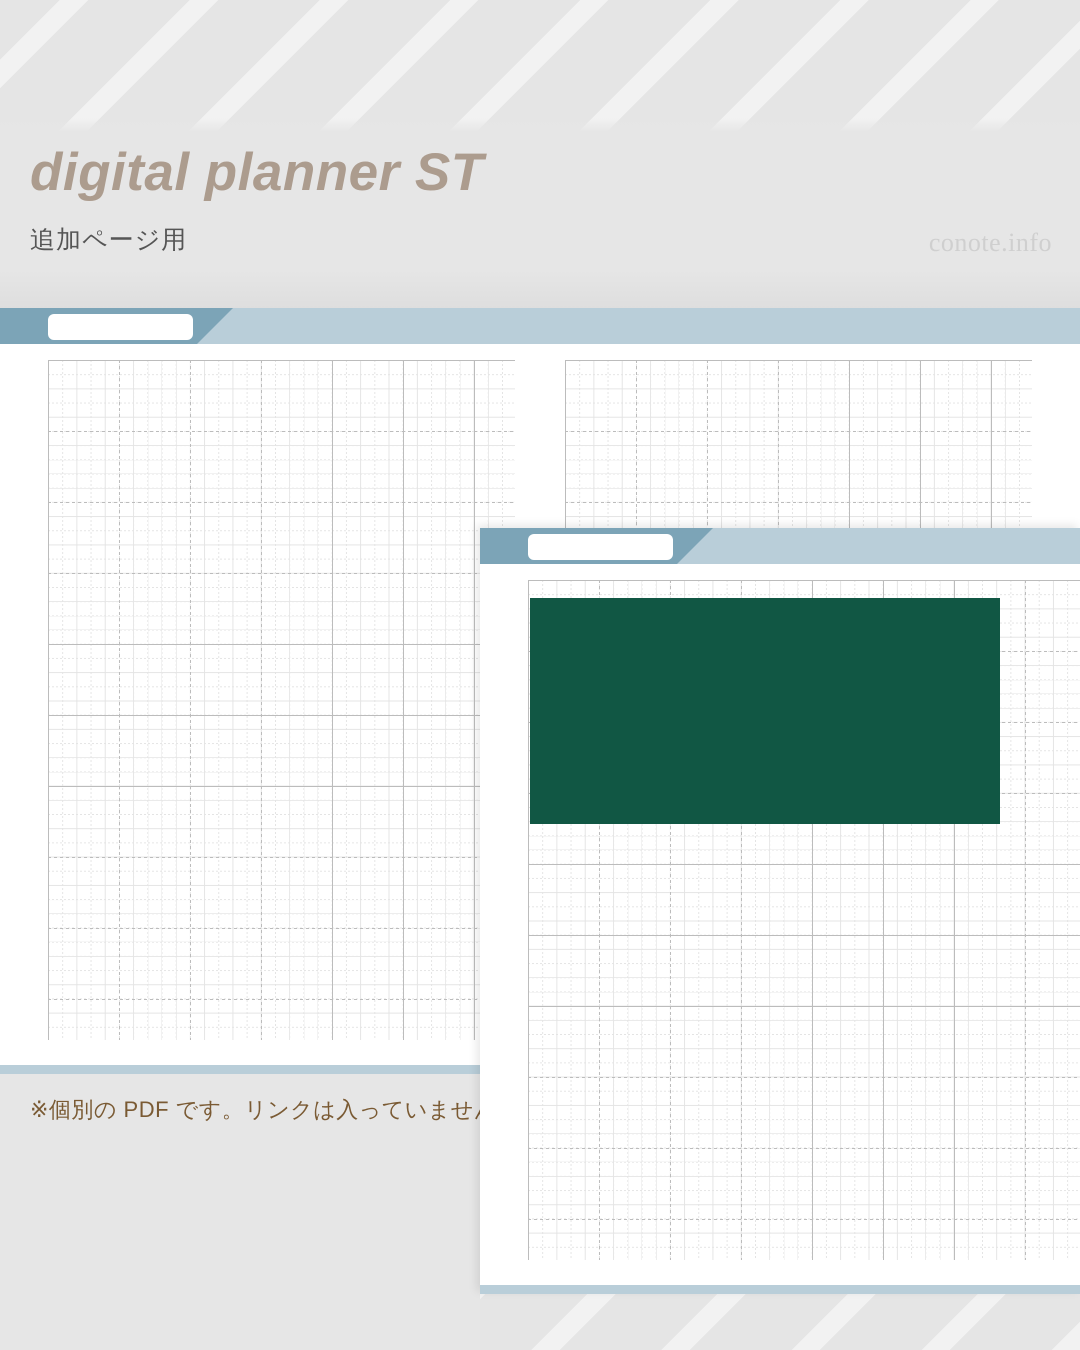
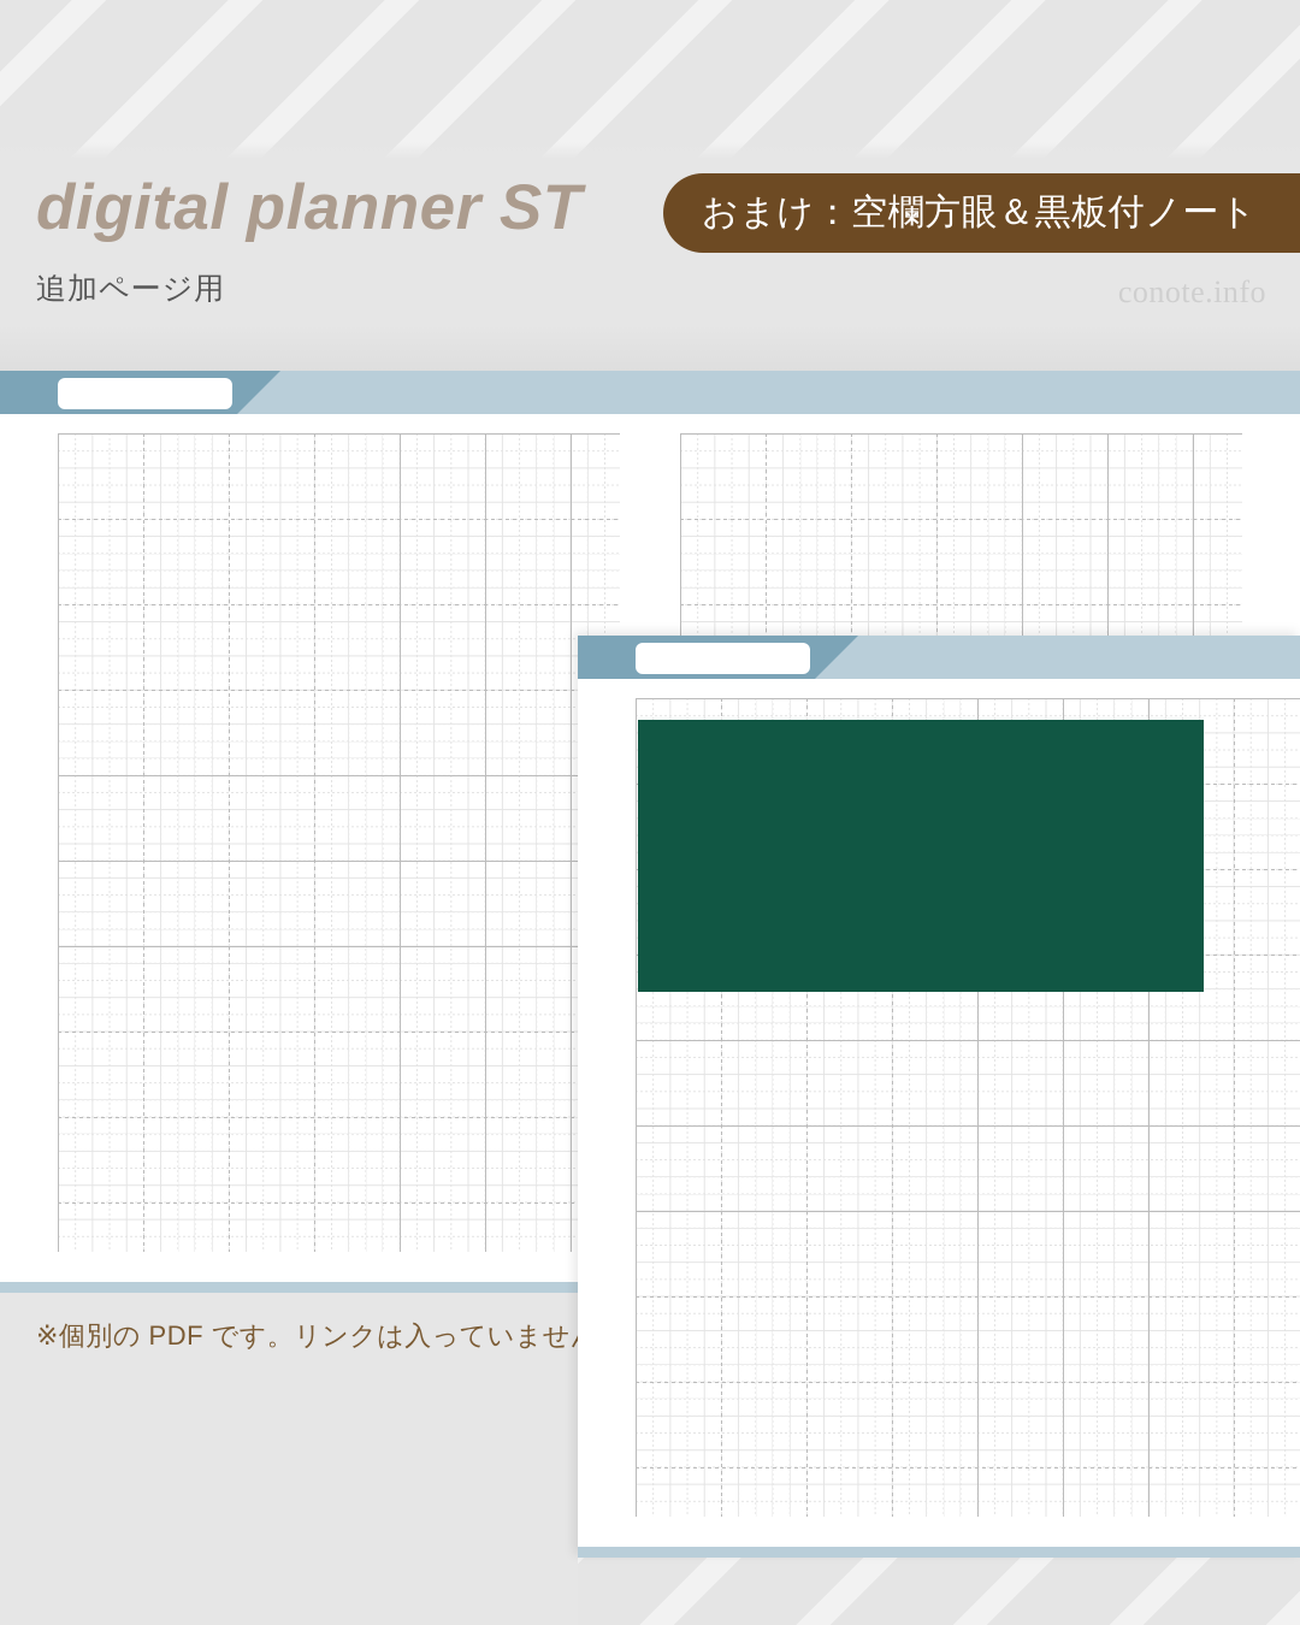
  ※個別の PDF です。リンクは入っていませ
  digital planner ST
  追加ページ用
+ おまけ：空欄方眼＆黒板付ノート
